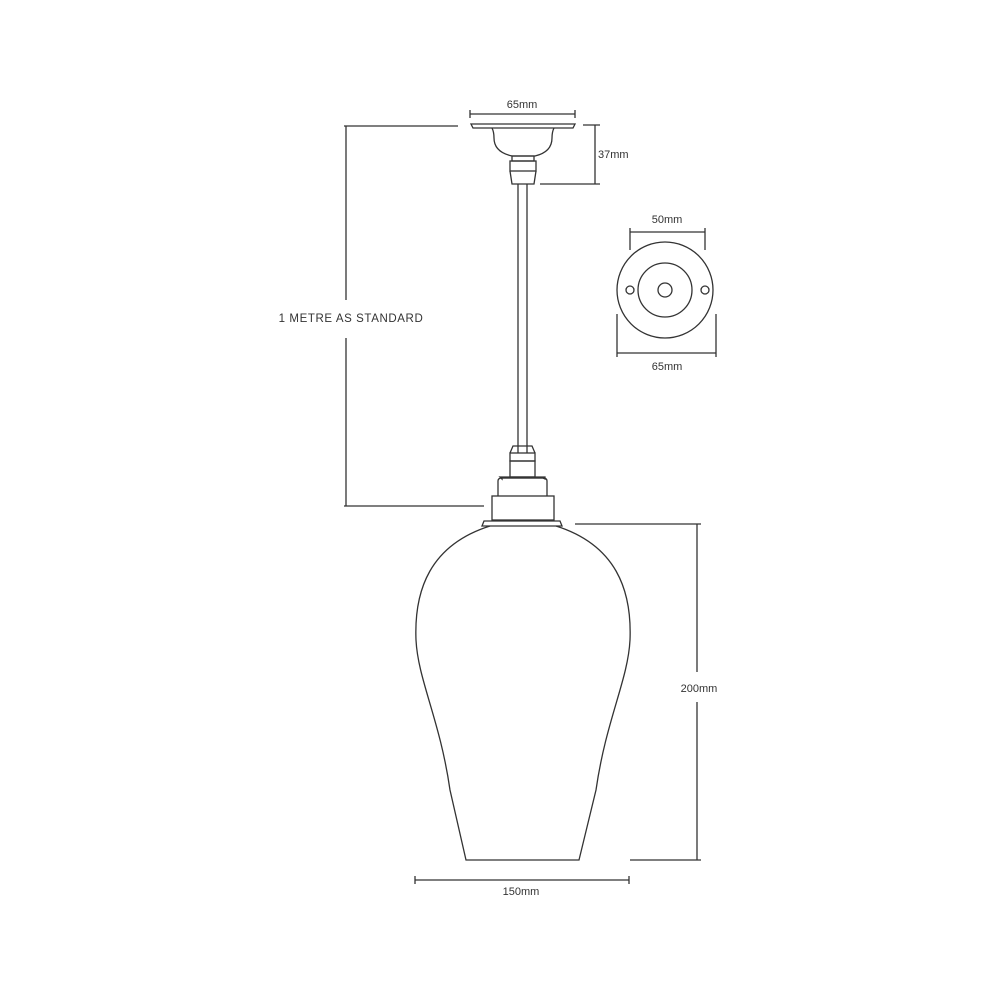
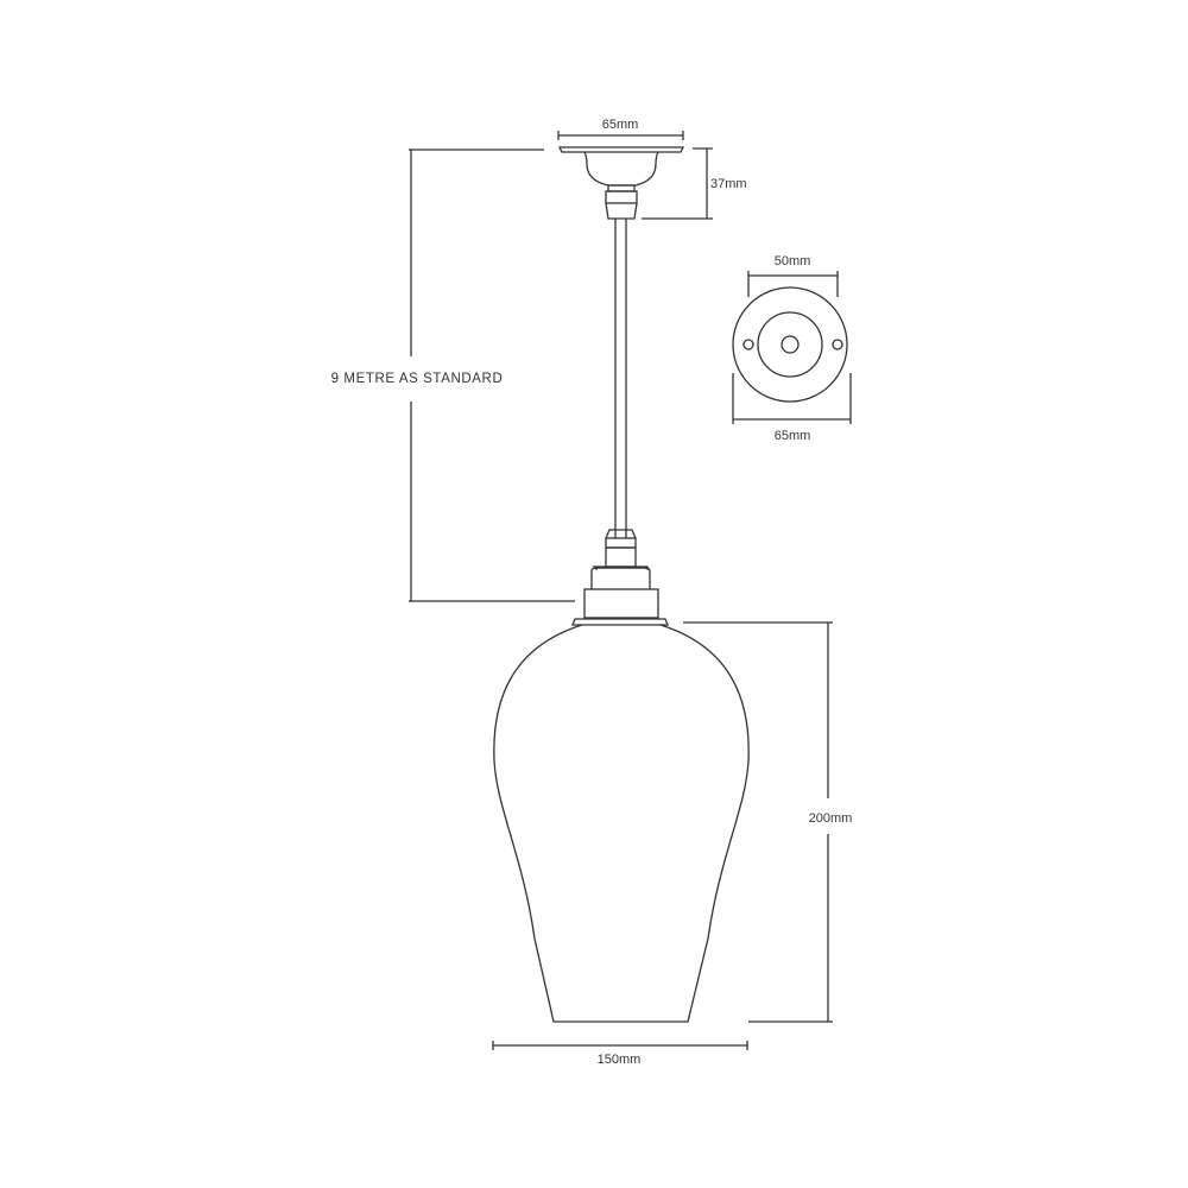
  65mm
  37mm
- 1 METRE AS STANDARD
+ 9 METRE AS STANDARD
  50mm
  65mm
  200mm
  150mm
